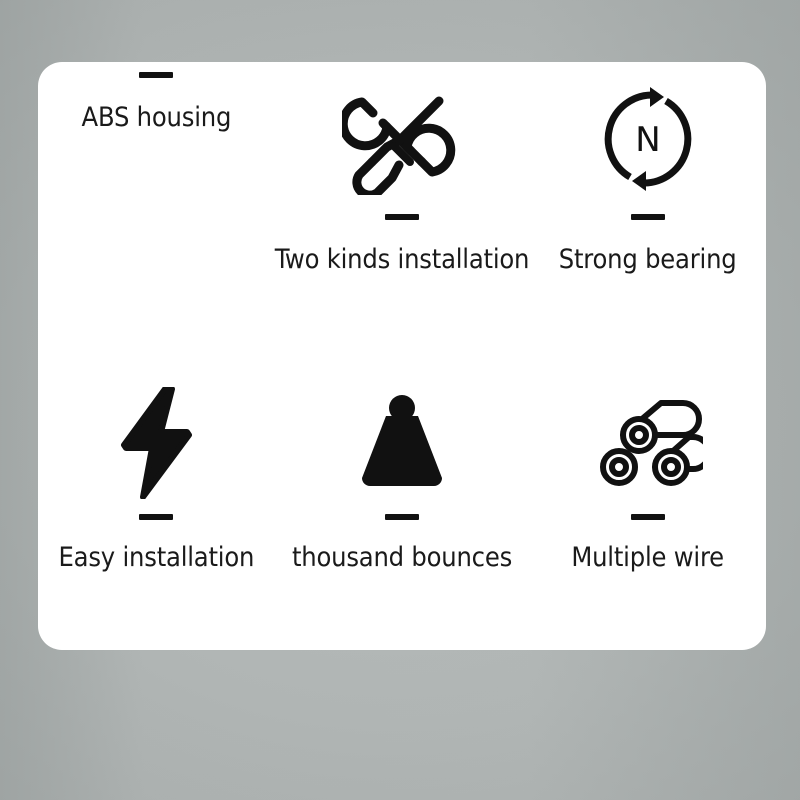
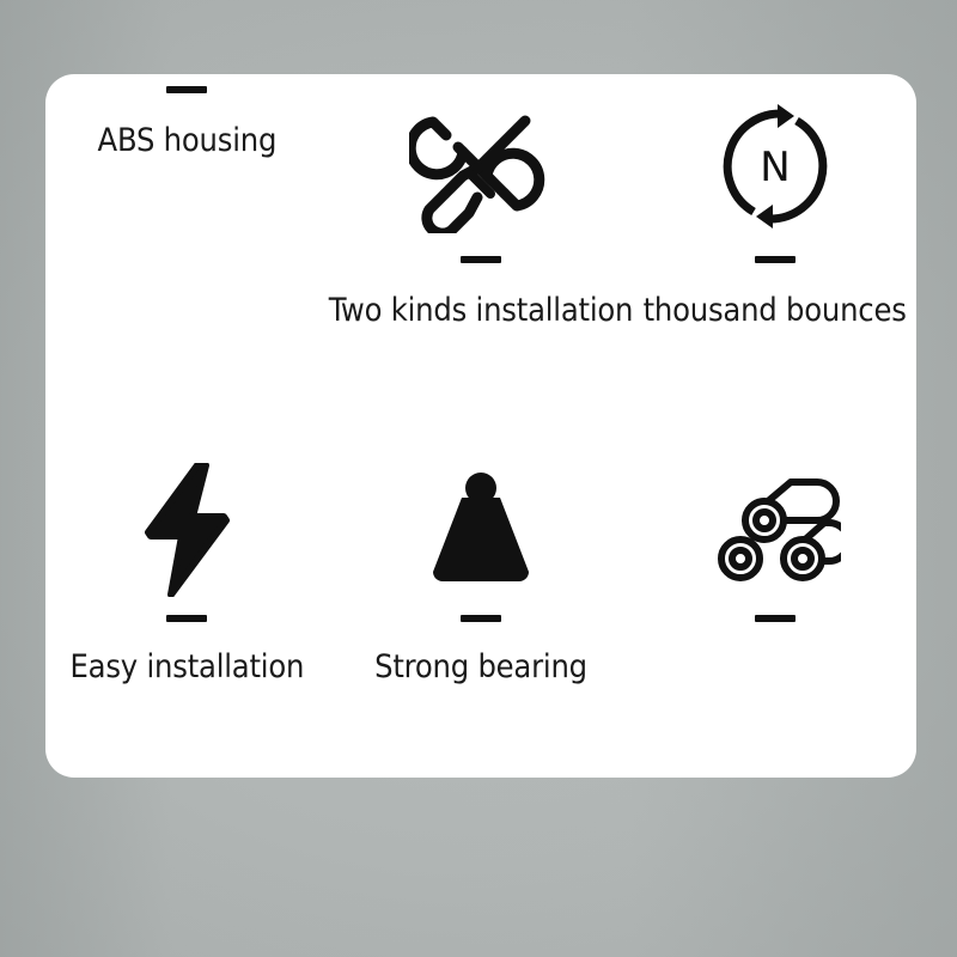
  ABS housing
  Two kinds installation
  N
- Strong bearing
+ thousand bounces
  Easy installation
- thousand bounces
+ Strong bearing
- Multiple wire
